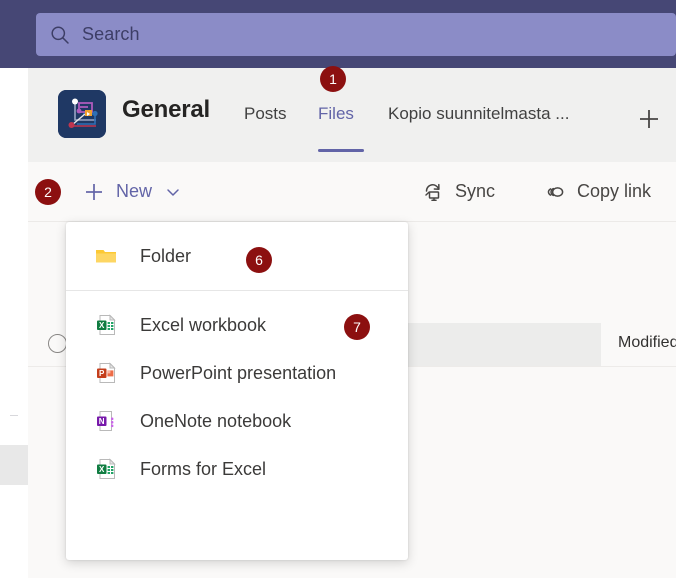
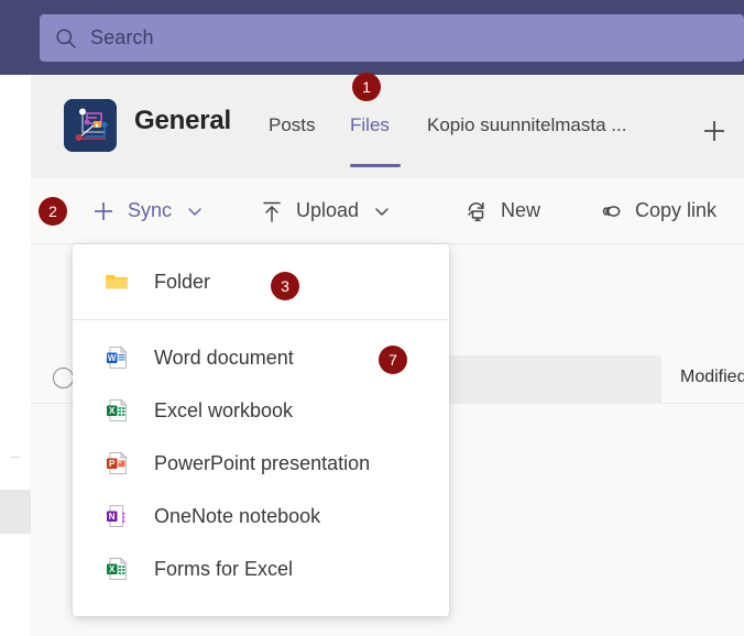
  Search
  General
  Posts
  Files
  Kopio suunnitelmasta ...
- New
+ Sync
+ Upload
- Sync
+ New
  Copy link
  Modified
  Folder
+ W
+ Word document
  X
  Excel workbook
  P
  PowerPoint presentation
  N
  OneNote notebook
  X
  Forms for Excel
  1
  2
- 6
+ 3
  7
